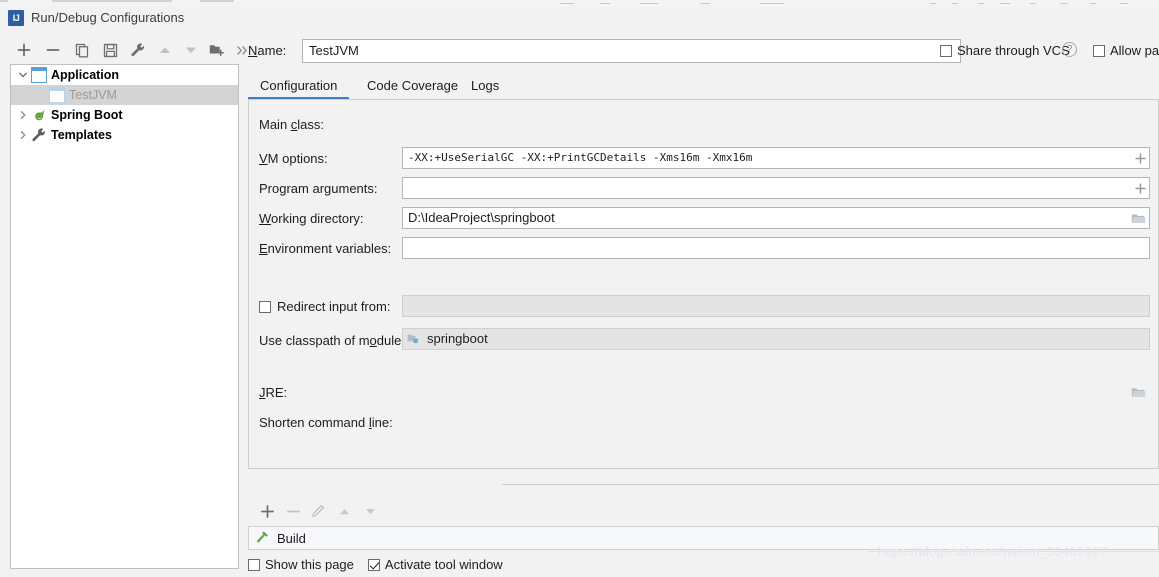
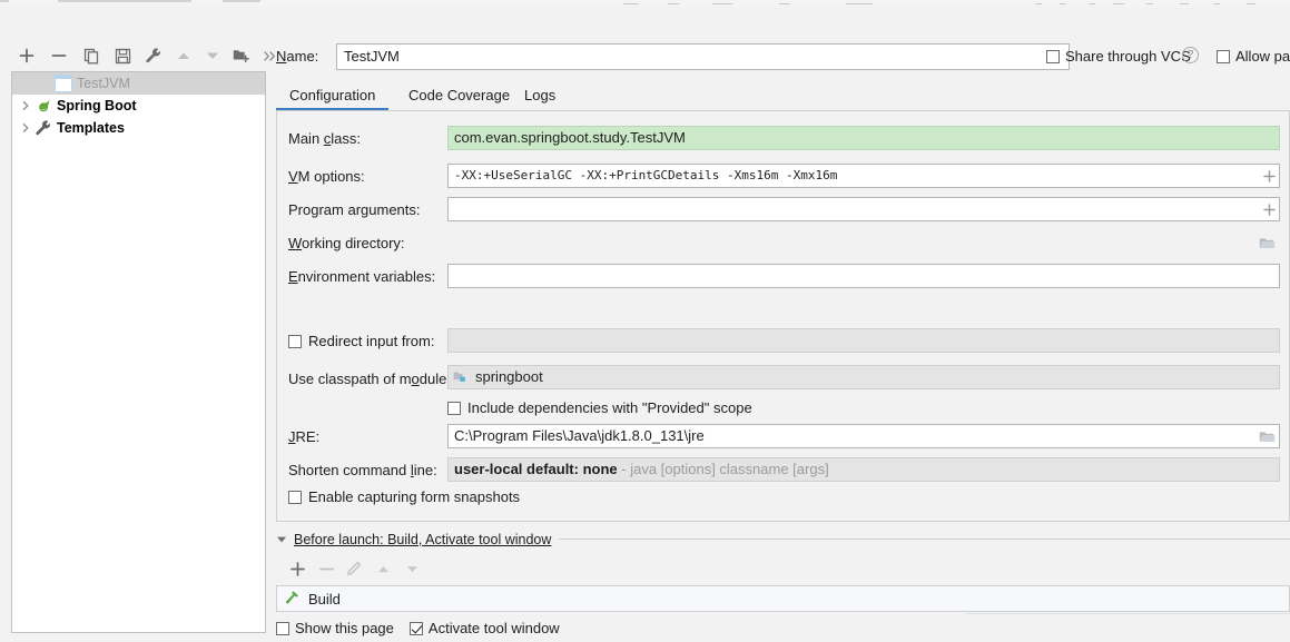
- IJ
- Run/Debug Configurations
- Application
  TestJVM
  Spring Boot
  Templates
  Name:
  TestJVM
  Share through VCS
  ?
  Allow pa
  Configuration
  Code Coverage
  Logs
  Main class:
+ com.evan.springboot.study.TestJVM
  VM options:
  -XX:+UseSerialGC -XX:+PrintGCDetails -Xms16m -Xmx16m
  Program arguments:
  Working directory:
- D:\IdeaProject\springboot
  Environment variables:
  Redirect input from:
  Use classpath of module
  springboot
+ Include dependencies with "Provided" scope
  JRE:
+ C:\Program Files\Java\jdk1.8.0_131\jre
  Shorten command line:
+ user-local default: none - java [options] classname [args]
+ Enable capturing form snapshots
+ Before launch: Build, Activate tool window
  Build
  Show this page
  Activate tool window
- https://blog.csdn.net/weixin_30409927
